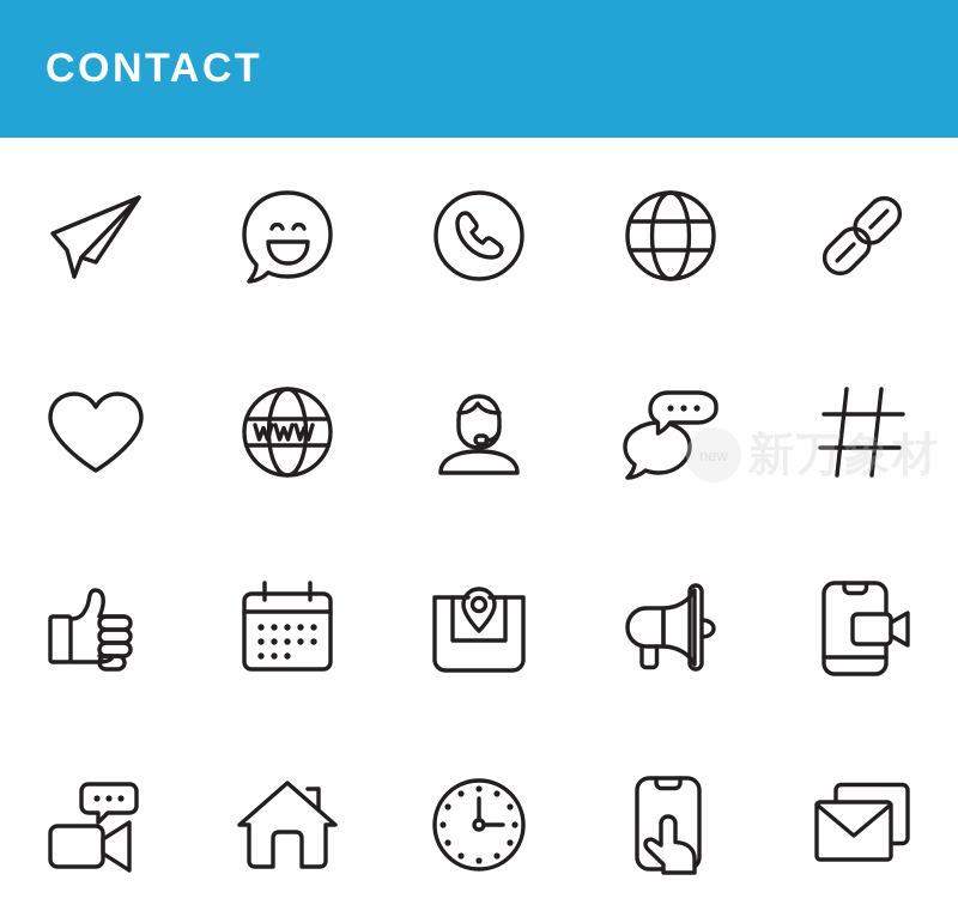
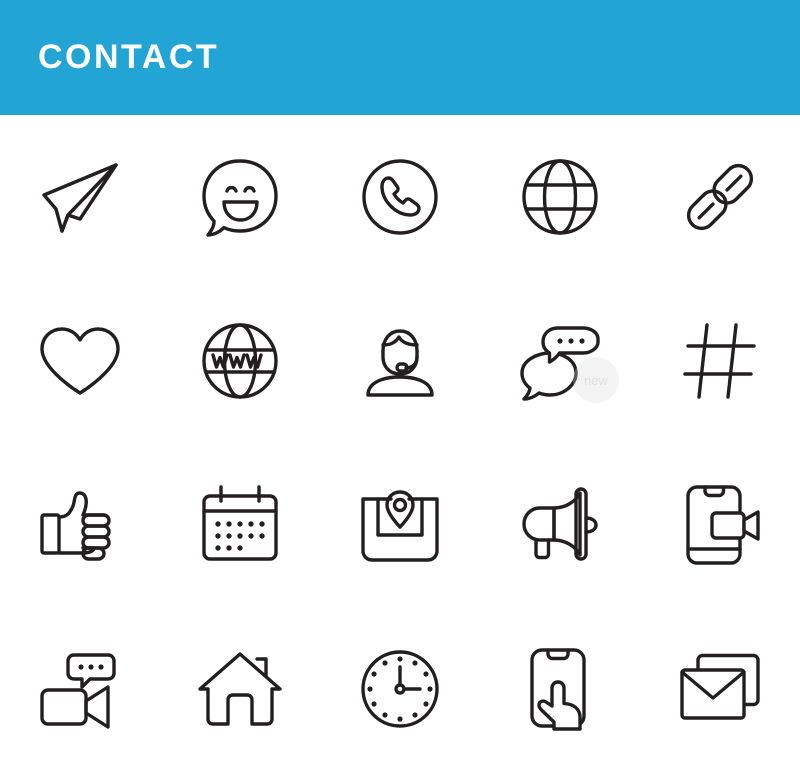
  CONTACT
- 新万象材
